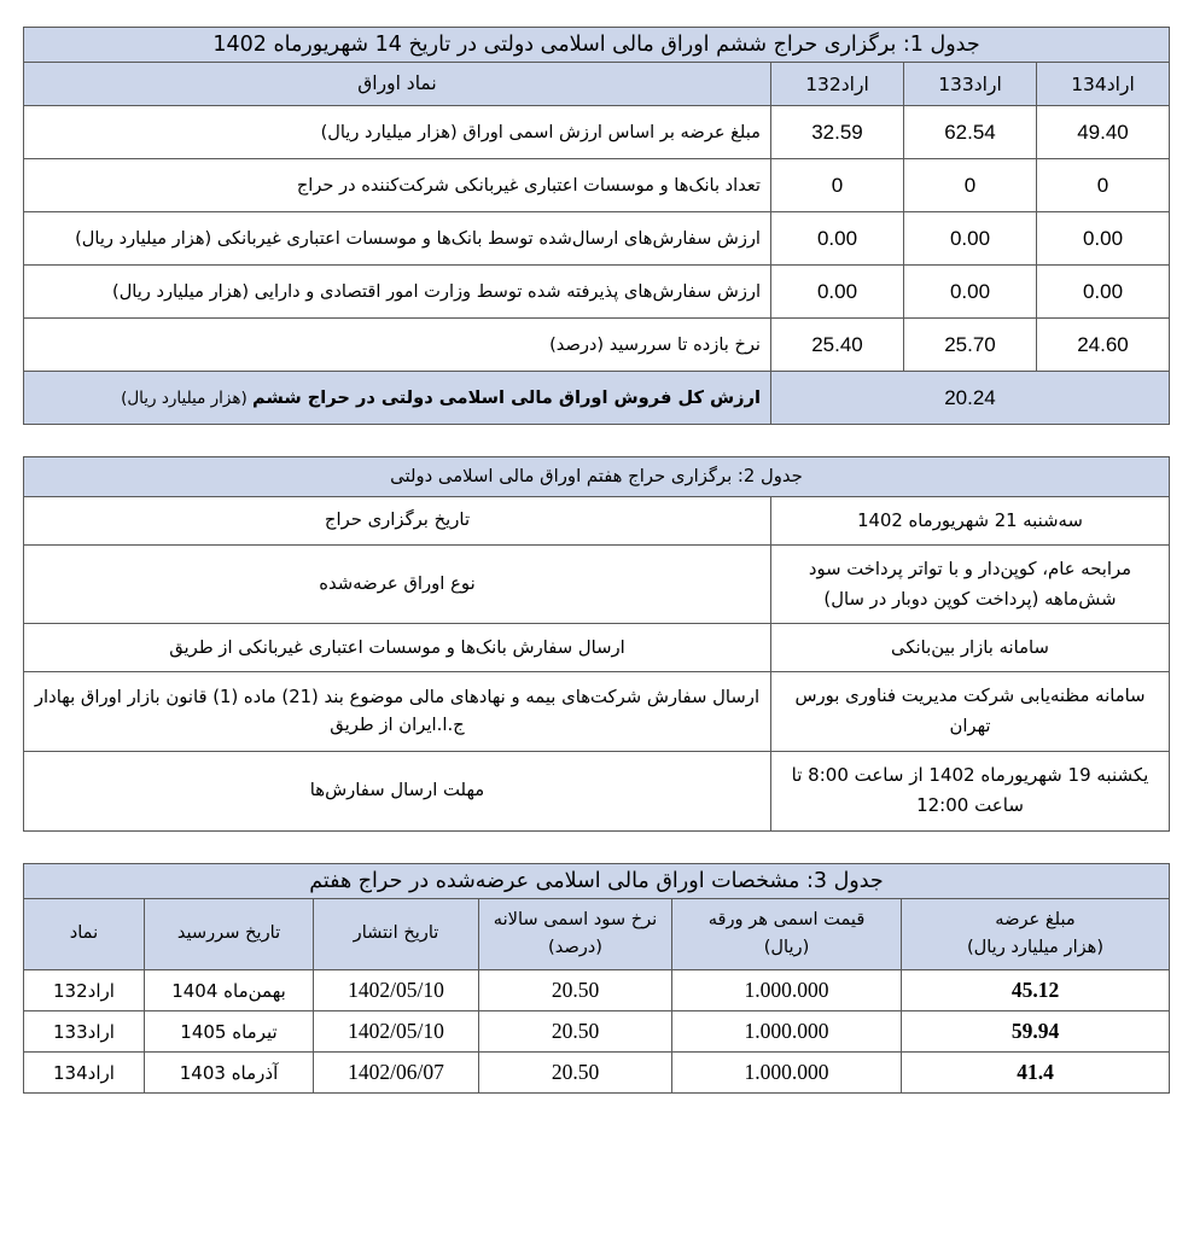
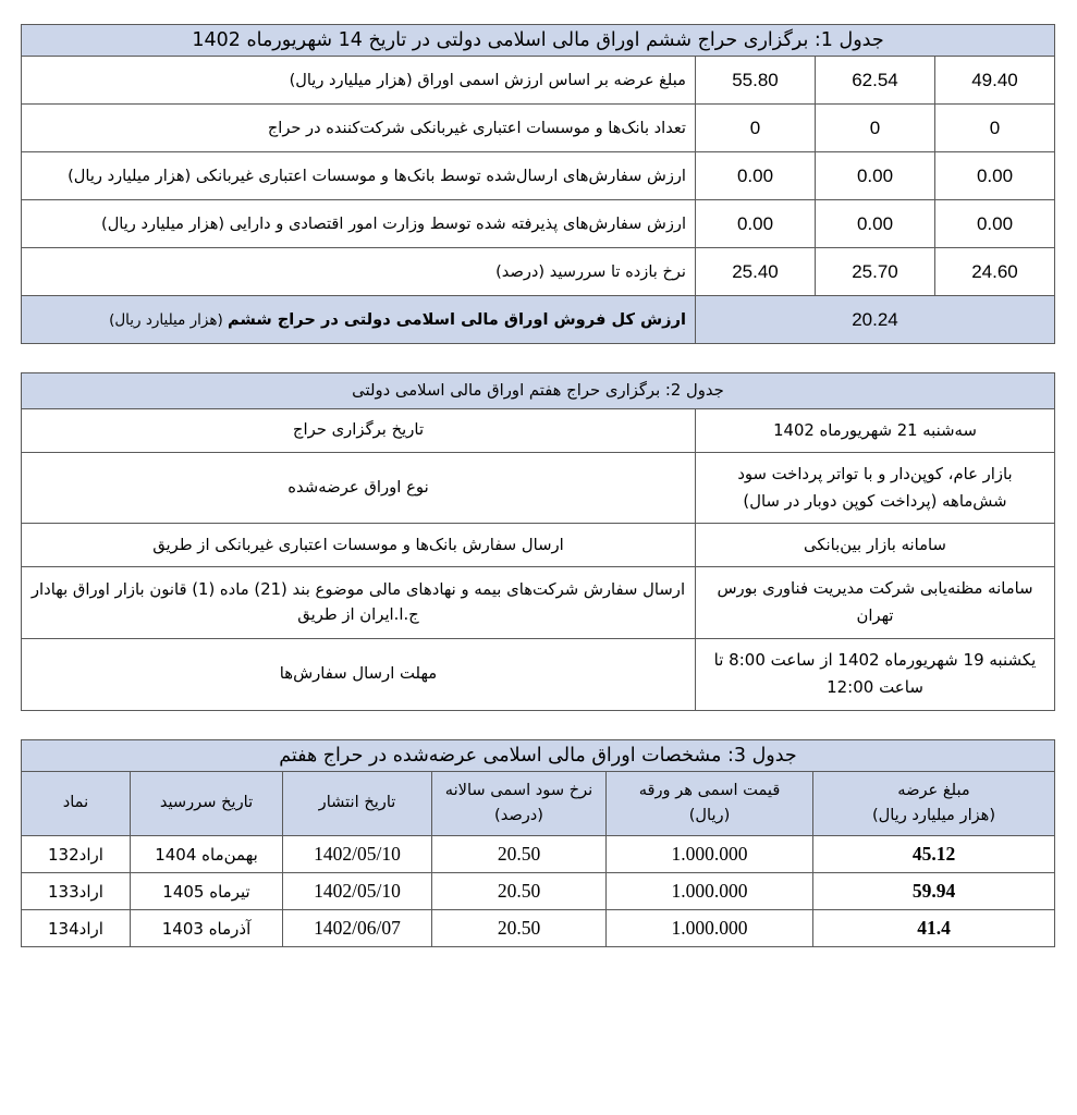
  جدول 1: برگزاری حراج ششم اوراق مالی اسلامی دولتی در تاریخ 14 شهریورماه 1402
- اراد134	اراد133	اراد132	نماد اوراق
- 49.40	62.54	32.59	مبلغ عرضه بر اساس ارزش اسمی اوراق (هزار میلیارد ریال)
+ 49.40	62.54	55.80	مبلغ عرضه بر اساس ارزش اسمی اوراق (هزار میلیارد ریال)
  0	0	0	تعداد بانک‌ها و موسسات اعتباری غیربانکی شرکت‌کننده در حراج
  0.00	0.00	0.00	ارزش سفارش‌های ارسال‌شده توسط بانک‌ها و موسسات اعتباری غیربانکی (هزار میلیارد ریال)
  0.00	0.00	0.00	ارزش سفارش‌های پذیرفته شده توسط وزارت امور اقتصادی و دارایی (هزار میلیارد ریال)
  24.60	25.70	25.40	نرخ بازده تا سررسید (درصد)
  20.24	ارزش کل فروش اوراق مالی اسلامی دولتی در حراج ششم (هزار میلیارد ریال)
  جدول 2: برگزاری حراج هفتم اوراق مالی اسلامی دولتی
  سه‌شنبه 21 شهریورماه 1402	تاریخ برگزاری حراج
- مرابحه عام، کوپن‌دار و با تواتر پرداخت سود شش‌ماهه (پرداخت کوپن دوبار در سال)	نوع اوراق عرضه‌شده
+ بازار عام، کوپن‌دار و با تواتر پرداخت سود شش‌ماهه (پرداخت کوپن دوبار در سال)	نوع اوراق عرضه‌شده
  سامانه بازار بین‌بانکی	ارسال سفارش بانک‌ها و موسسات اعتباری غیربانکی از طریق
  سامانه مظنه‌یابی شرکت مدیریت فناوری بورس تهران	ارسال سفارش شرکت‌های بیمه و نهادهای مالی موضوع بند (21) ماده (1) قانون بازار اوراق بهادار ج.ا.ایران از طریق
  یکشنبه 19 شهریورماه 1402 از ساعت 8:00 تا ساعت 12:00	مهلت ارسال سفارش‌ها
  جدول 3: مشخصات اوراق مالی اسلامی عرضه‌شده در حراج هفتم
  مبلغ عرضه (هزار میلیارد ریال)	قیمت اسمی هر ورقه (ریال)	نرخ سود اسمی سالانه (درصد)	تاریخ انتشار	تاریخ سررسید	نماد
  45.12	1.000.000	20.50	1402/05/10	بهمن‌ماه 1404	اراد132
  59.94	1.000.000	20.50	1402/05/10	تیرماه 1405	اراد133
  41.4	1.000.000	20.50	1402/06/07	آذرماه 1403	اراد134
